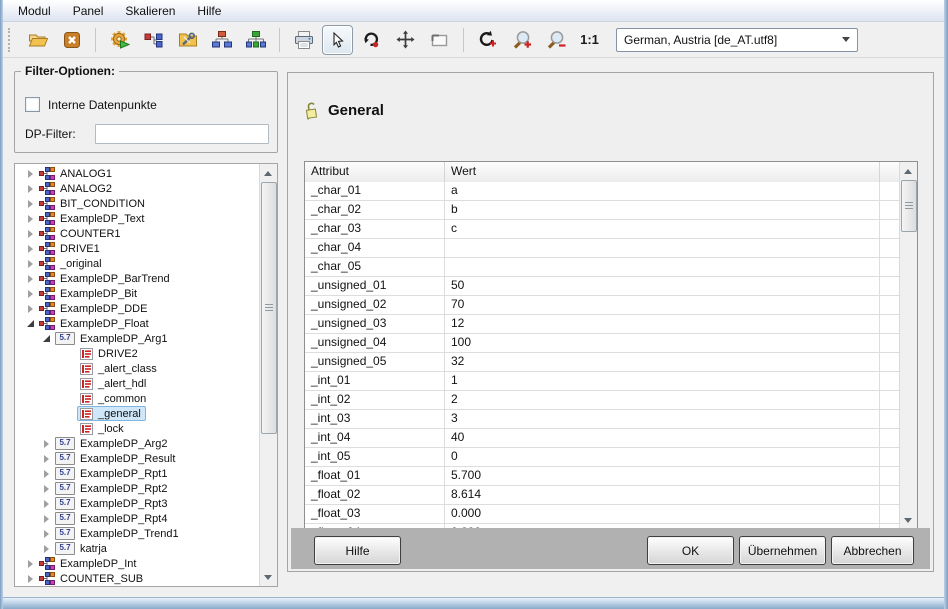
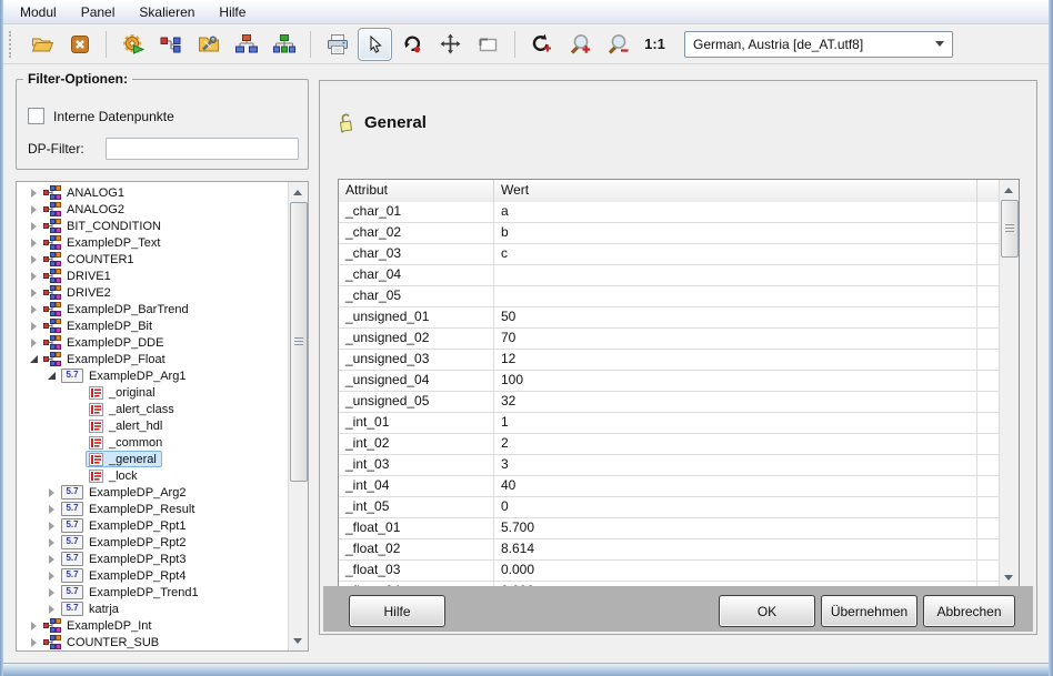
  Modul
  Panel
  Skalieren
  Hilfe
  1:1
  German, Austria [de_AT.utf8]
  Filter-Optionen:
  Interne Datenpunkte
  DP-Filter:
  ANALOG1
  ANALOG2
  BIT_CONDITION
  ExampleDP_Text
  COUNTER1
  DRIVE1
- _original
+ DRIVE2
  ExampleDP_BarTrend
  ExampleDP_Bit
  ExampleDP_DDE
  ExampleDP_Float
  5.7
  ExampleDP_Arg1
- DRIVE2
+ _original
  _alert_class
  _alert_hdl
  _common
  _general
  _lock
  5.7
  ExampleDP_Arg2
  5.7
  ExampleDP_Result
  5.7
  ExampleDP_Rpt1
  5.7
  ExampleDP_Rpt2
  5.7
  ExampleDP_Rpt3
  5.7
  ExampleDP_Rpt4
  5.7
  ExampleDP_Trend1
  5.7
  katrja
  ExampleDP_Int
  COUNTER_SUB
  General
  Attribut
  Wert
  _char_01
  a
  _char_02
  b
  _char_03
  c
  _char_04
  _char_05
  _unsigned_01
  50
  _unsigned_02
  70
  _unsigned_03
  12
  _unsigned_04
  100
  _unsigned_05
  32
  _int_01
  1
  _int_02
  2
  _int_03
  3
  _int_04
  40
  _int_05
  0
  _float_01
  5.700
  _float_02
  8.614
  _float_03
  0.000
  Hilfe
  OK
  Übernehmen
  Abbrechen
